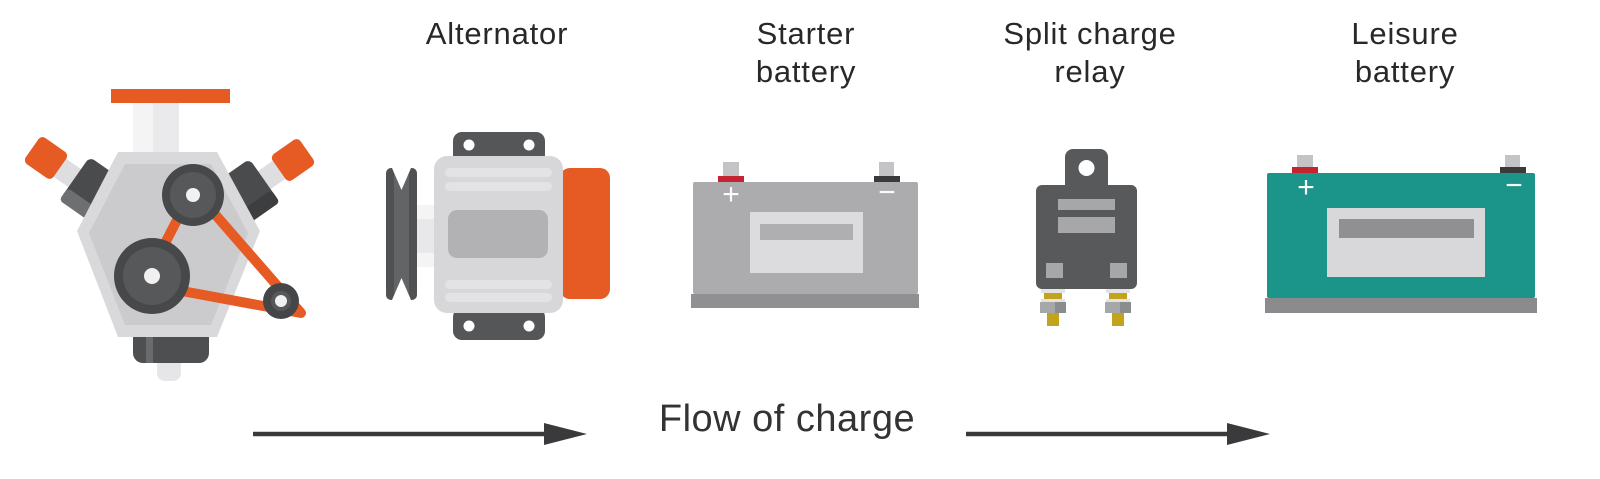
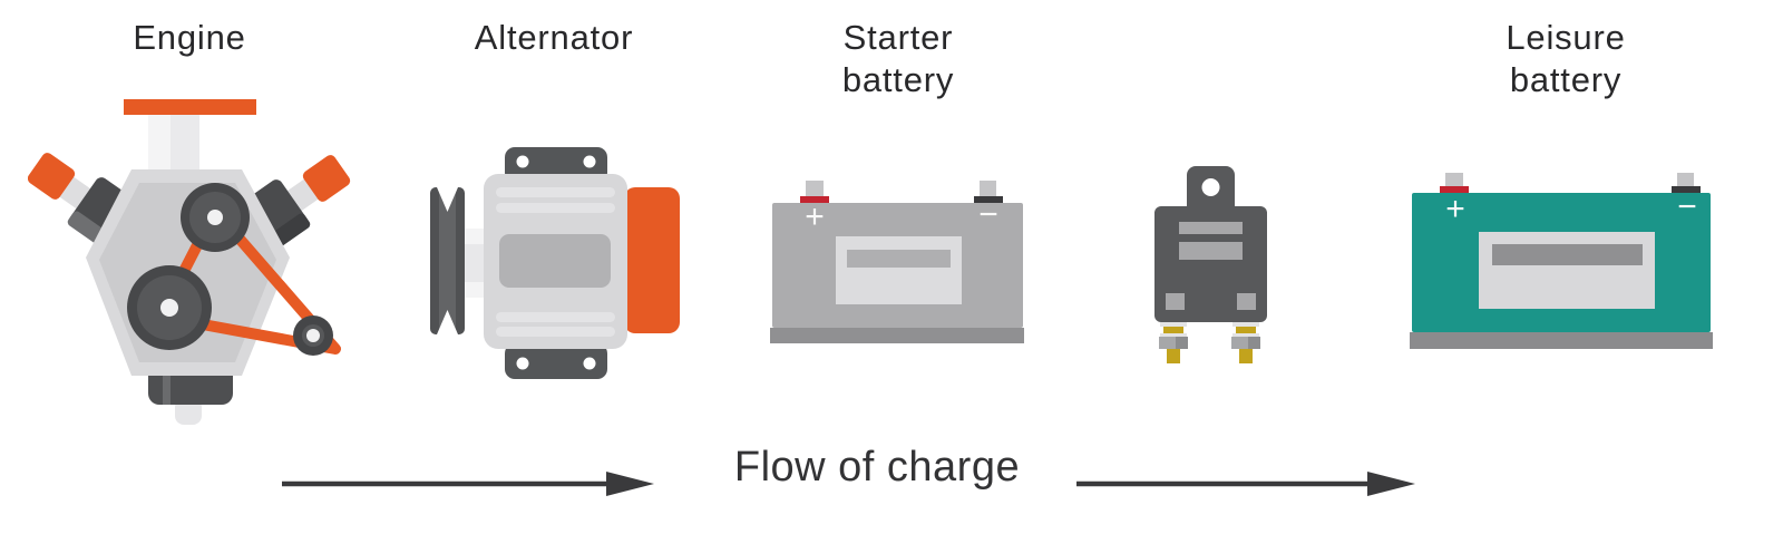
+ Engine
  Alternator
  Starter
  battery
- Split charge
- relay
  Leisure
  battery
  +
  −
  +
  −
  Flow of charge
